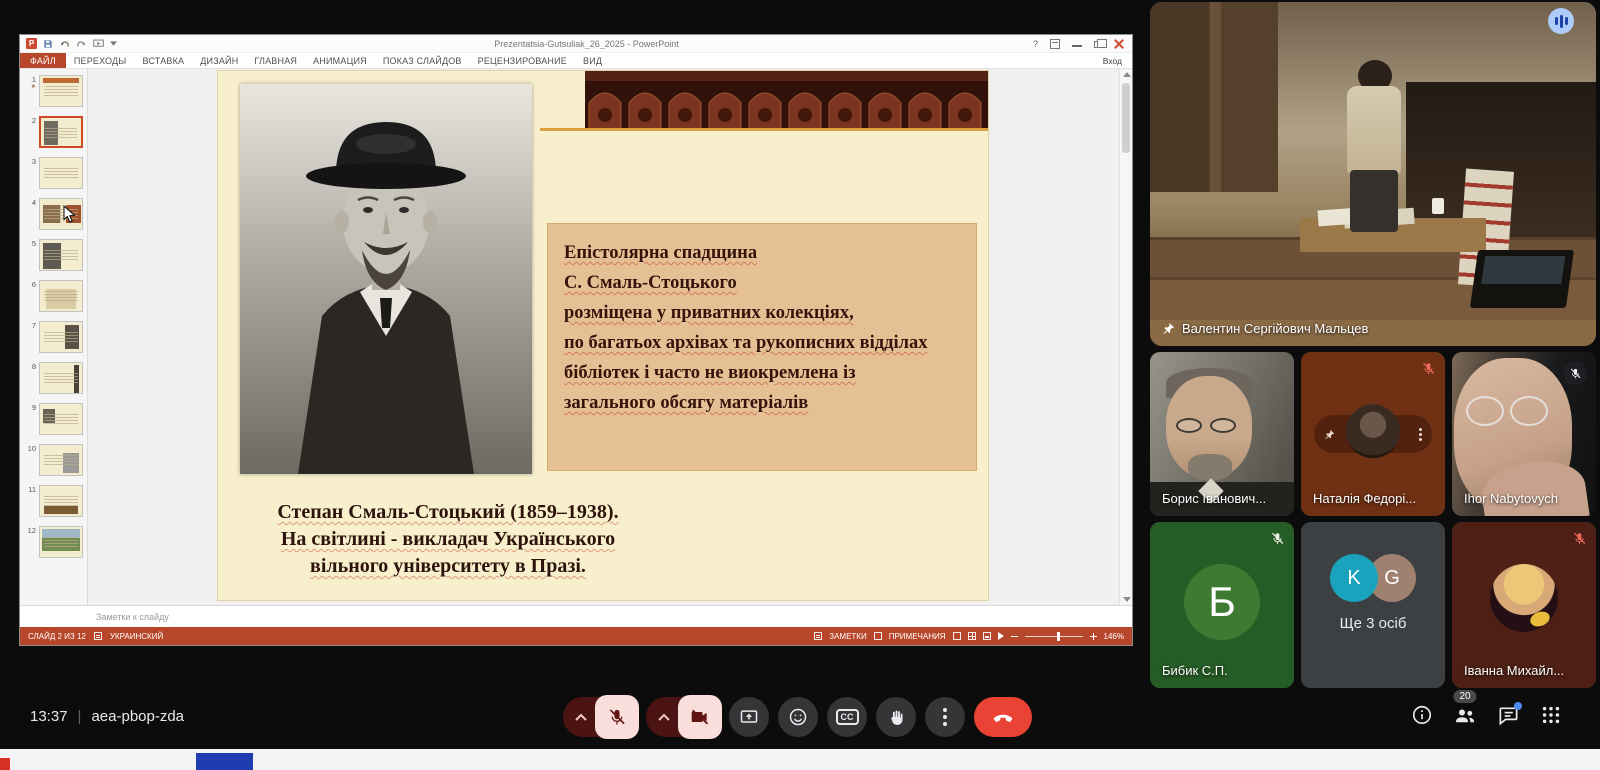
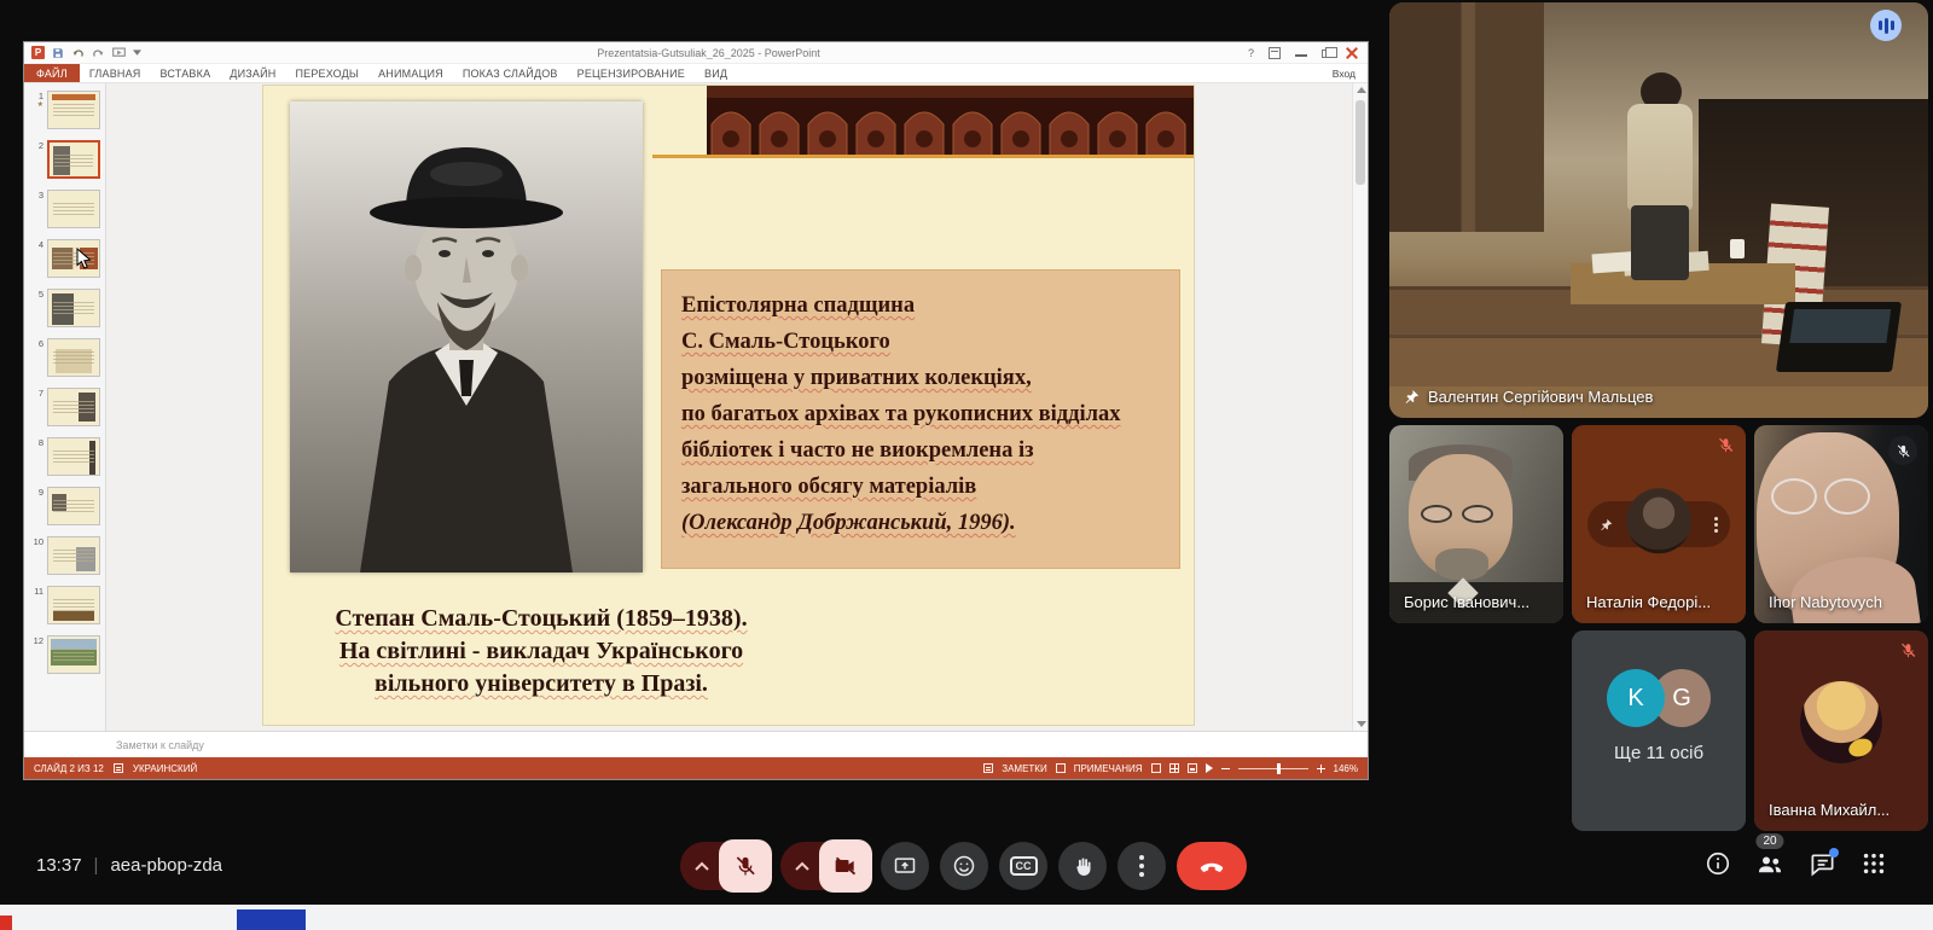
  P
  Prezentatsia-Gutsuliak_26_2025 - PowerPoint
  ?
  ФАЙЛ
- ПЕРЕХОДЫ
+ ГЛАВНАЯ
  ВСТАВКА
  ДИЗАЙН
- ГЛАВНАЯ
+ ПЕРЕХОДЫ
  АНИМАЦИЯ
  ПОКАЗ СЛАЙДОВ
  РЕЦЕНЗИРОВАНИЕ
  ВИД
  Вход
  1
  2
  3
  4
  5
  6
  7
  8
  9
  10
  11
  12
  Епістолярна спадщина
  С. Смаль-Стоцького
  розміщена у приватних колекціях,
  по багатьох архівах та рукописних відділах
  бібліотек і часто не виокремлена із
  загального обсягу матеріалів
+ (Олександр Добржанський, 1996).
  Степан Смаль-Стоцький (1859–1938).
  На світлині - викладач Українського
  вільного університету в Празі.
  Заметки к слайду
  СЛАЙД 2 ИЗ 12
  УКРАИНСКИЙ
  ЗАМЕТКИ
  ПРИМЕЧАНИЯ
  146%
  Валентин Сергійович Мальцев
  Борис Іванович...
  Наталія Федорі...
  Ihor Nabytovych
- Б
- Бибик С.П.
  K
  G
- Ще 3 осіб
+ Ще 11 осіб
  Іванна Михайл...
  13:37
  |
  aea-pbop-zda
  CC
  20
